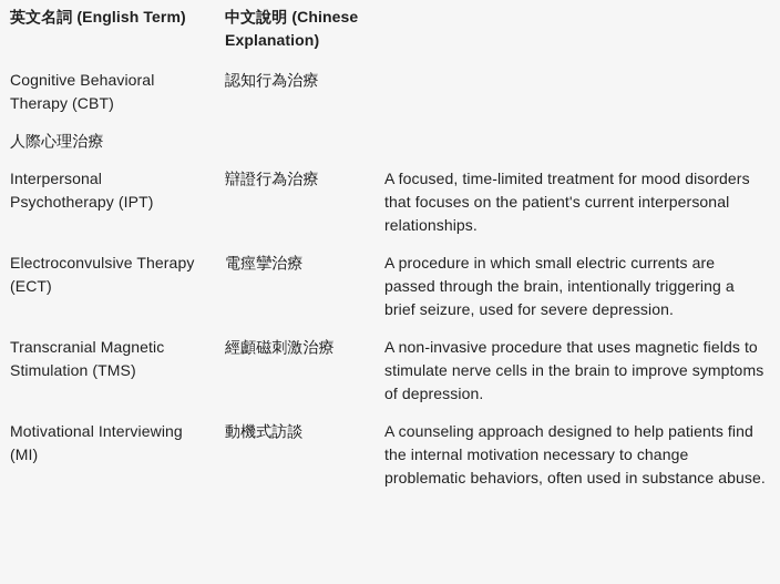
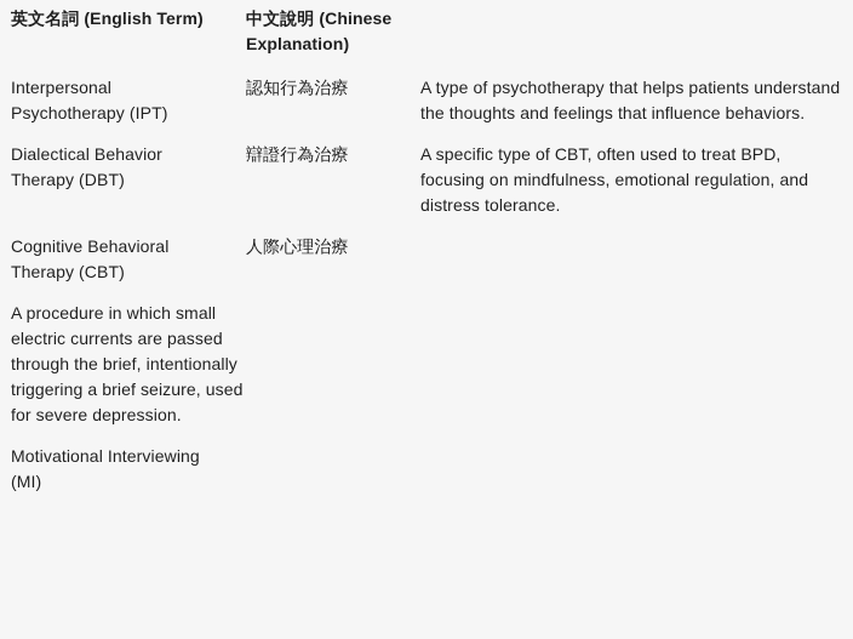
  英文名詞 (English Term)
  中文說明 (Chinese Explanation)
- Cognitive Behavioral Therapy (CBT)
+ Interpersonal Psychotherapy (IPT)
  認知行為治療
+ A type of psychotherapy that helps patients understand the thoughts and feelings that influence behaviors.
+ Dialectical Behavior Therapy (DBT)
- 人際心理治療
+ 辯證行為治療
+ A specific type of CBT, often used to treat BPD, focusing on mindfulness, emotional regulation, and distress tolerance.
- Interpersonal Psychotherapy (IPT)
+ Cognitive Behavioral Therapy (CBT)
- 辯證行為治療
+ 人際心理治療
- A focused, time-limited treatment for mood disorders that focuses on the patient's current interpersonal relationships.
- Electroconvulsive Therapy (ECT)
- 電痙攣治療
- A procedure in which small electric currents are passed through the brain, intentionally triggering a brief seizure, used for severe depression.
+ A procedure in which small electric currents are passed through the brief, intentionally triggering a brief seizure, used for severe depression.
- Transcranial Magnetic Stimulation (TMS)
- 經顱磁刺激治療
- A non-invasive procedure that uses magnetic fields to stimulate nerve cells in the brain to improve symptoms of depression.
  Motivational Interviewing (MI)
- 動機式訪談
- A counseling approach designed to help patients find the internal motivation necessary to change problematic behaviors, often used in substance abuse.
